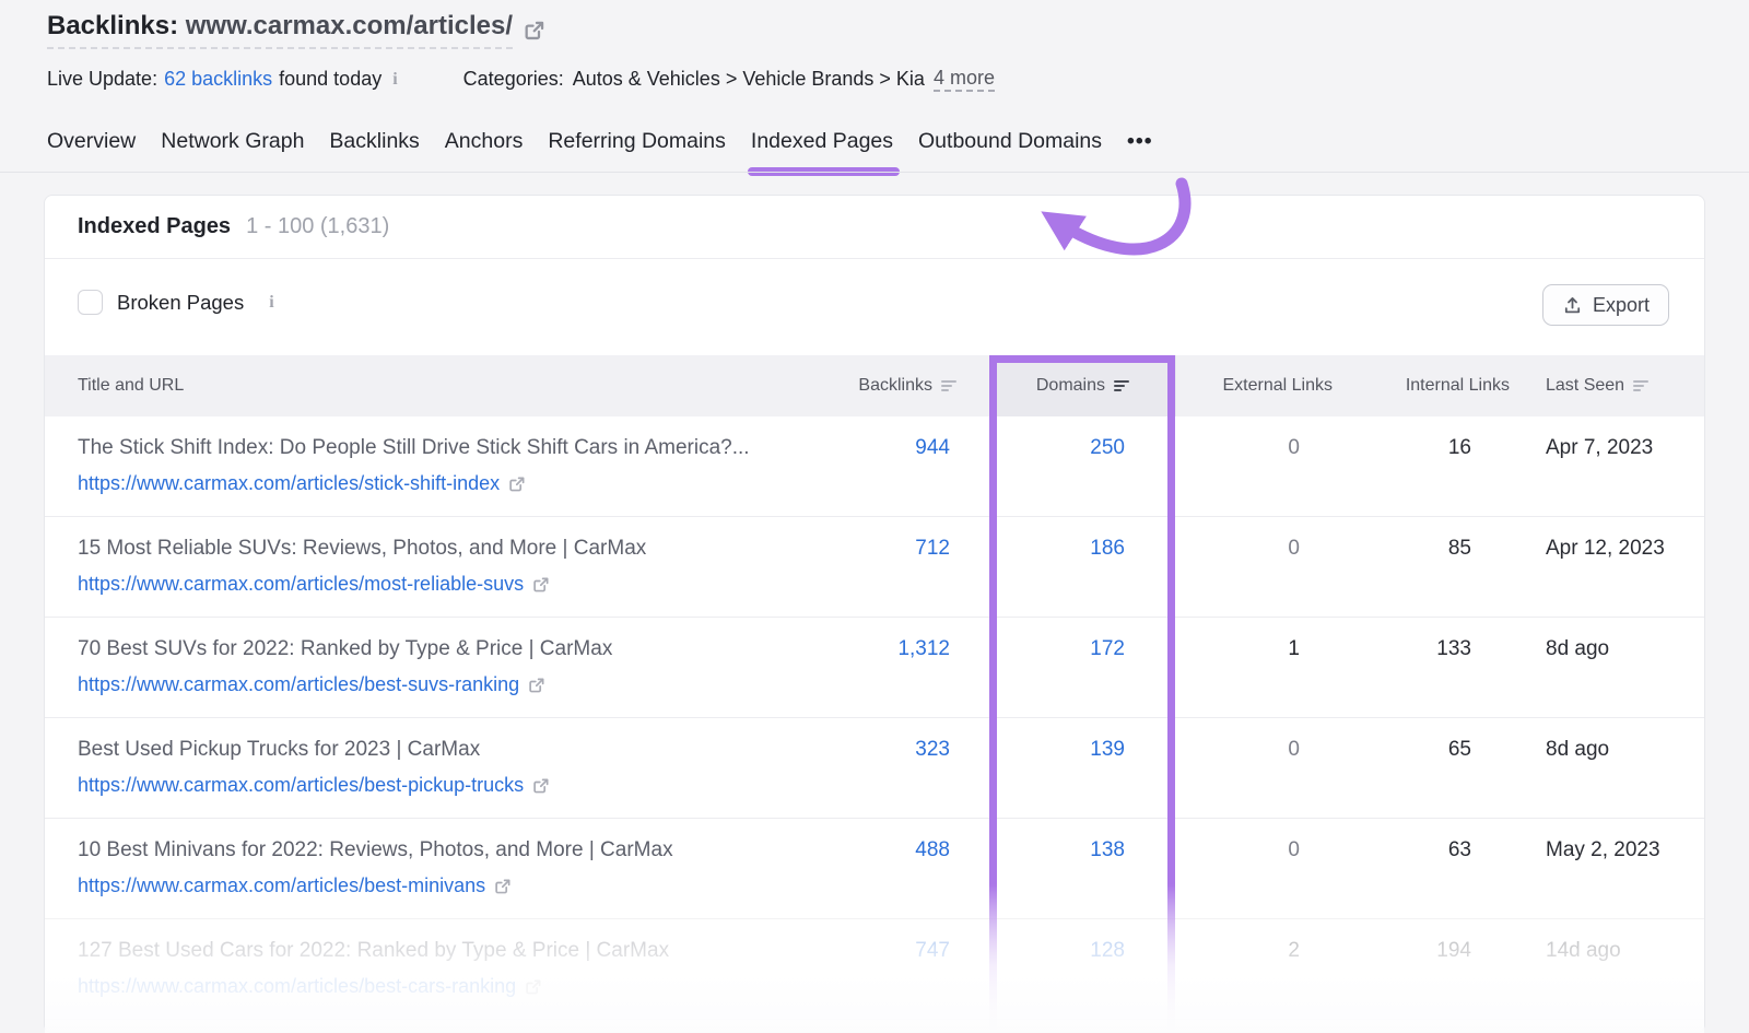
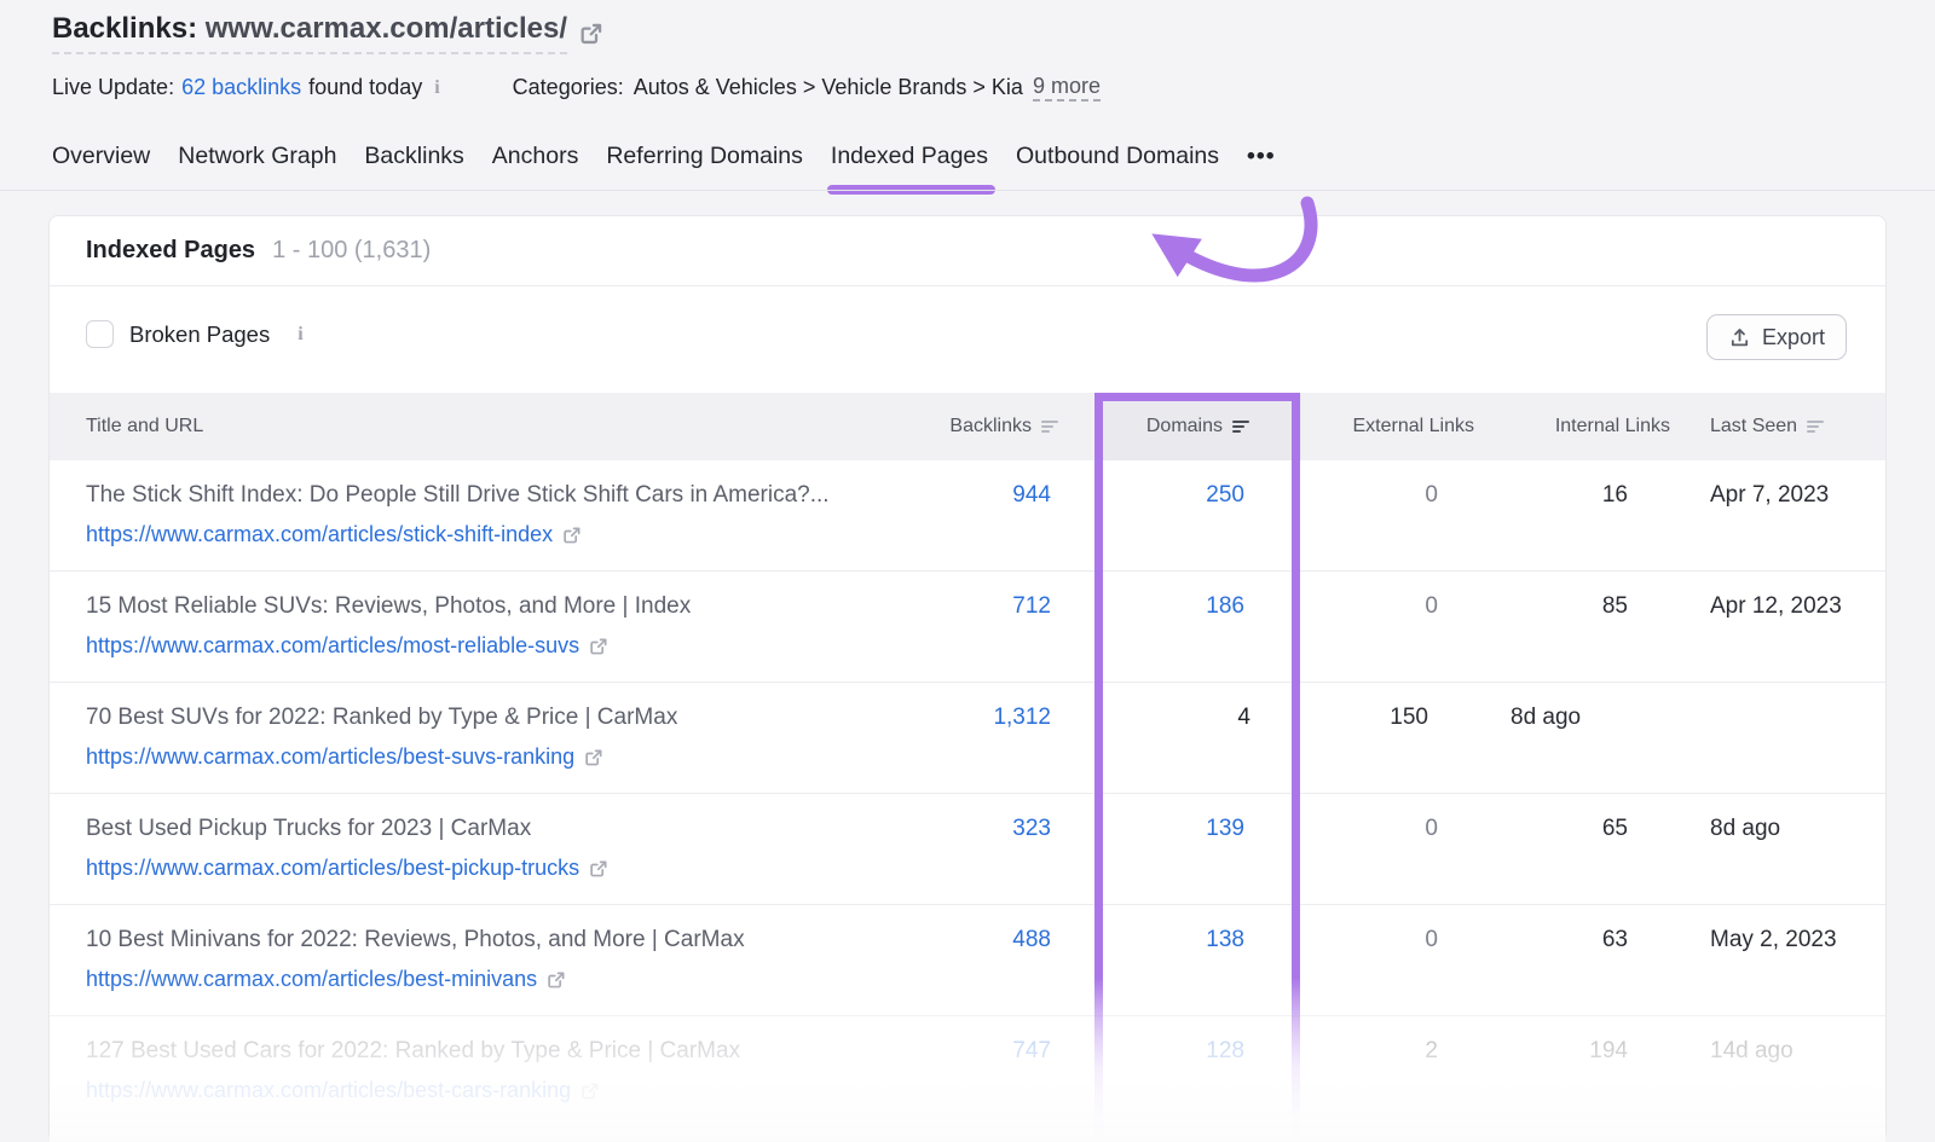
  Backlinks: www.carmax.com/articles/
  Live Update:
  62 backlinks
  found today
  i
  Categories:
  Autos & Vehicles > Vehicle Brands > Kia
- 4 more
+ 9 more
  Overview
  Network Graph
  Backlinks
  Anchors
  Referring Domains
  Indexed Pages
  Outbound Domains
  •••
  Indexed Pages
  1 - 100 (1,631)
  Broken Pages
  i
  Export
  Title and URL
  Backlinks
  Domains
  External Links
  Internal Links
  Last Seen
  The Stick Shift Index: Do People Still Drive Stick Shift Cars in America?...
  https://www.carmax.com/articles/stick-shift-index
  944
  250
  0
  16
  Apr 7, 2023
- 15 Most Reliable SUVs: Reviews, Photos, and More | CarMax
+ 15 Most Reliable SUVs: Reviews, Photos, and More | Index
  https://www.carmax.com/articles/most-reliable-suvs
  712
  186
  0
  85
  Apr 12, 2023
  70 Best SUVs for 2022: Ranked by Type & Price | CarMax
  https://www.carmax.com/articles/best-suvs-ranking
  1,312
- 172
- 1
+ 4
- 133
+ 150
  8d ago
  Best Used Pickup Trucks for 2023 | CarMax
  https://www.carmax.com/articles/best-pickup-trucks
  323
  139
  0
  65
  8d ago
  10 Best Minivans for 2022: Reviews, Photos, and More | CarMax
  488
  138
  0
  63
  May 2, 2023
